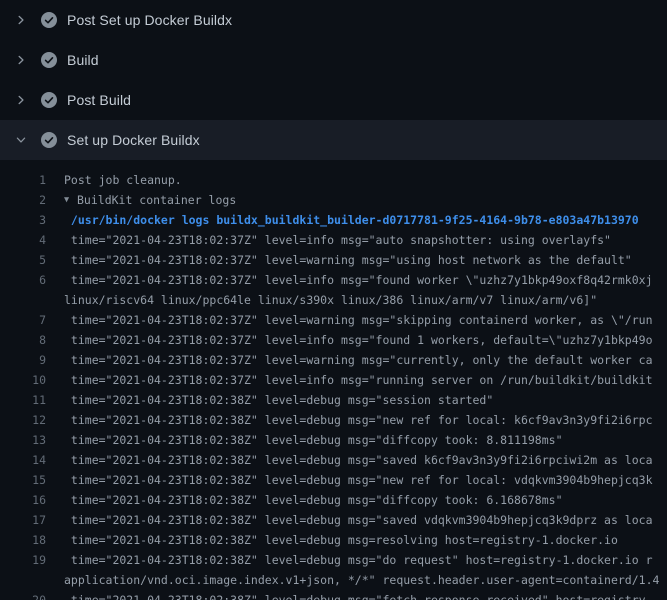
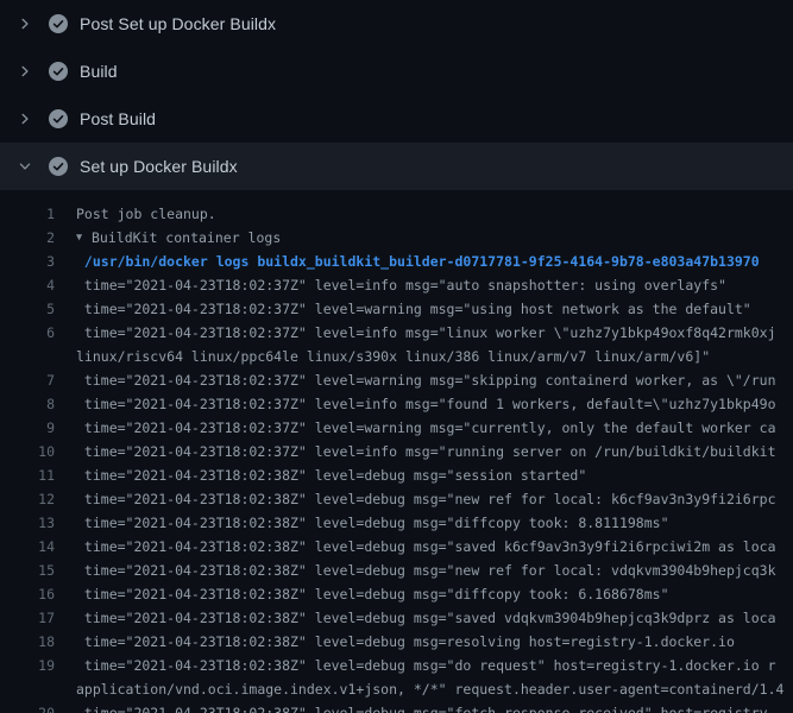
  Post Set up Docker Buildx
  Build
  Post Build
  Set up Docker Buildx
  1
  Post job cleanup.
  2
  ▼ BuildKit container logs
  3
  /usr/bin/docker logs buildx_buildkit_builder-d0717781-9f25-4164-9b78-e803a47b13970
  4
  time="2021-04-23T18:02:37Z" level=info msg="auto snapshotter: using overlayfs"
  5
  time="2021-04-23T18:02:37Z" level=warning msg="using host network as the default"
  6
- time="2021-04-23T18:02:37Z" level=info msg="found worker \"uzhz7y1bkp49oxf8q42rmk0xj
+ time="2021-04-23T18:02:37Z" level=info msg="linux worker \"uzhz7y1bkp49oxf8q42rmk0xj
  linux/riscv64 linux/ppc64le linux/s390x linux/386 linux/arm/v7 linux/arm/v6]"
  7
  time="2021-04-23T18:02:37Z" level=warning msg="skipping containerd worker, as \"/run
  8
  time="2021-04-23T18:02:37Z" level=info msg="found 1 workers, default=\"uzhz7y1bkp49o
  9
  time="2021-04-23T18:02:37Z" level=warning msg="currently, only the default worker ca
  10
  time="2021-04-23T18:02:37Z" level=info msg="running server on /run/buildkit/buildkit
  11
  time="2021-04-23T18:02:38Z" level=debug msg="session started"
  12
  time="2021-04-23T18:02:38Z" level=debug msg="new ref for local: k6cf9av3n3y9fi2i6rpc
  13
  time="2021-04-23T18:02:38Z" level=debug msg="diffcopy took: 8.811198ms"
  14
  time="2021-04-23T18:02:38Z" level=debug msg="saved k6cf9av3n3y9fi2i6rpciwi2m as loca
  15
  time="2021-04-23T18:02:38Z" level=debug msg="new ref for local: vdqkvm3904b9hepjcq3k
  16
  time="2021-04-23T18:02:38Z" level=debug msg="diffcopy took: 6.168678ms"
  17
  time="2021-04-23T18:02:38Z" level=debug msg="saved vdqkvm3904b9hepjcq3k9dprz as loca
  18
  time="2021-04-23T18:02:38Z" level=debug msg=resolving host=registry-1.docker.io
  19
  time="2021-04-23T18:02:38Z" level=debug msg="do request" host=registry-1.docker.io r
  application/vnd.oci.image.index.v1+json, */*" request.header.user-agent=containerd/1.4
